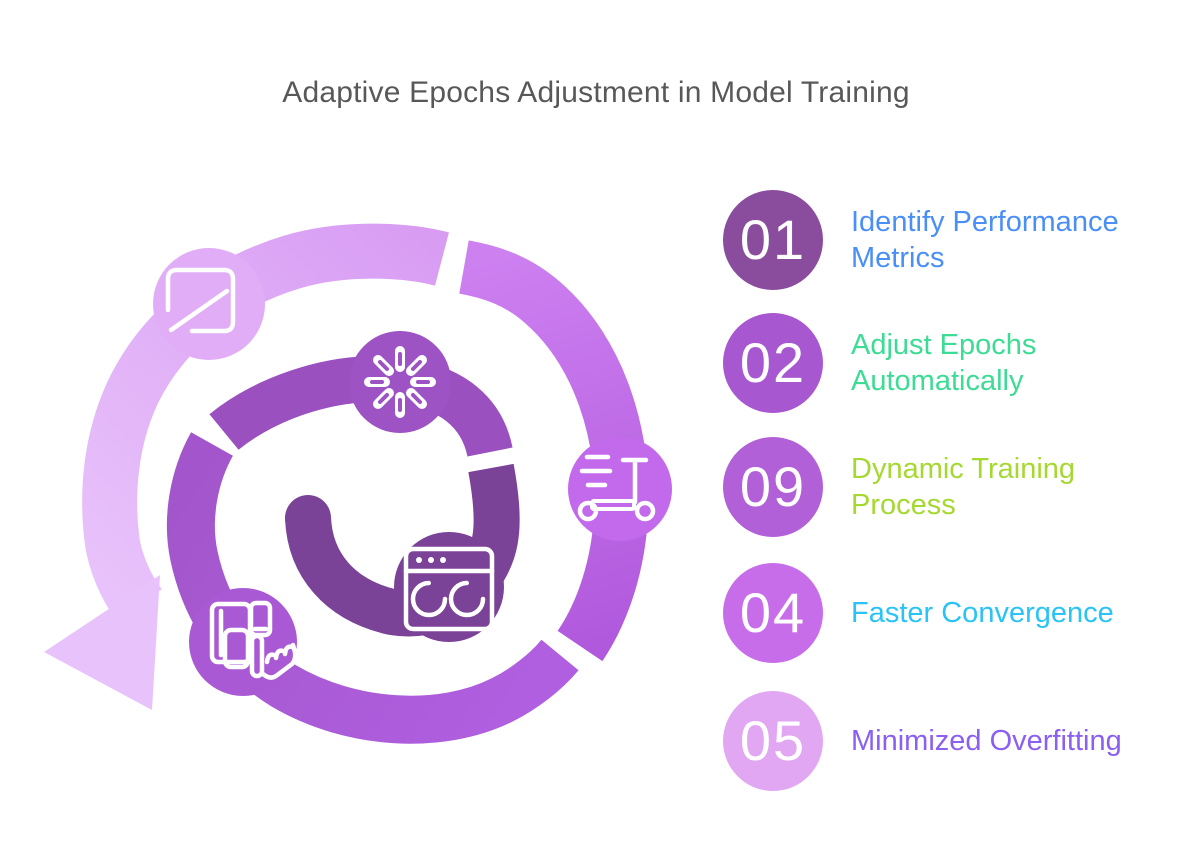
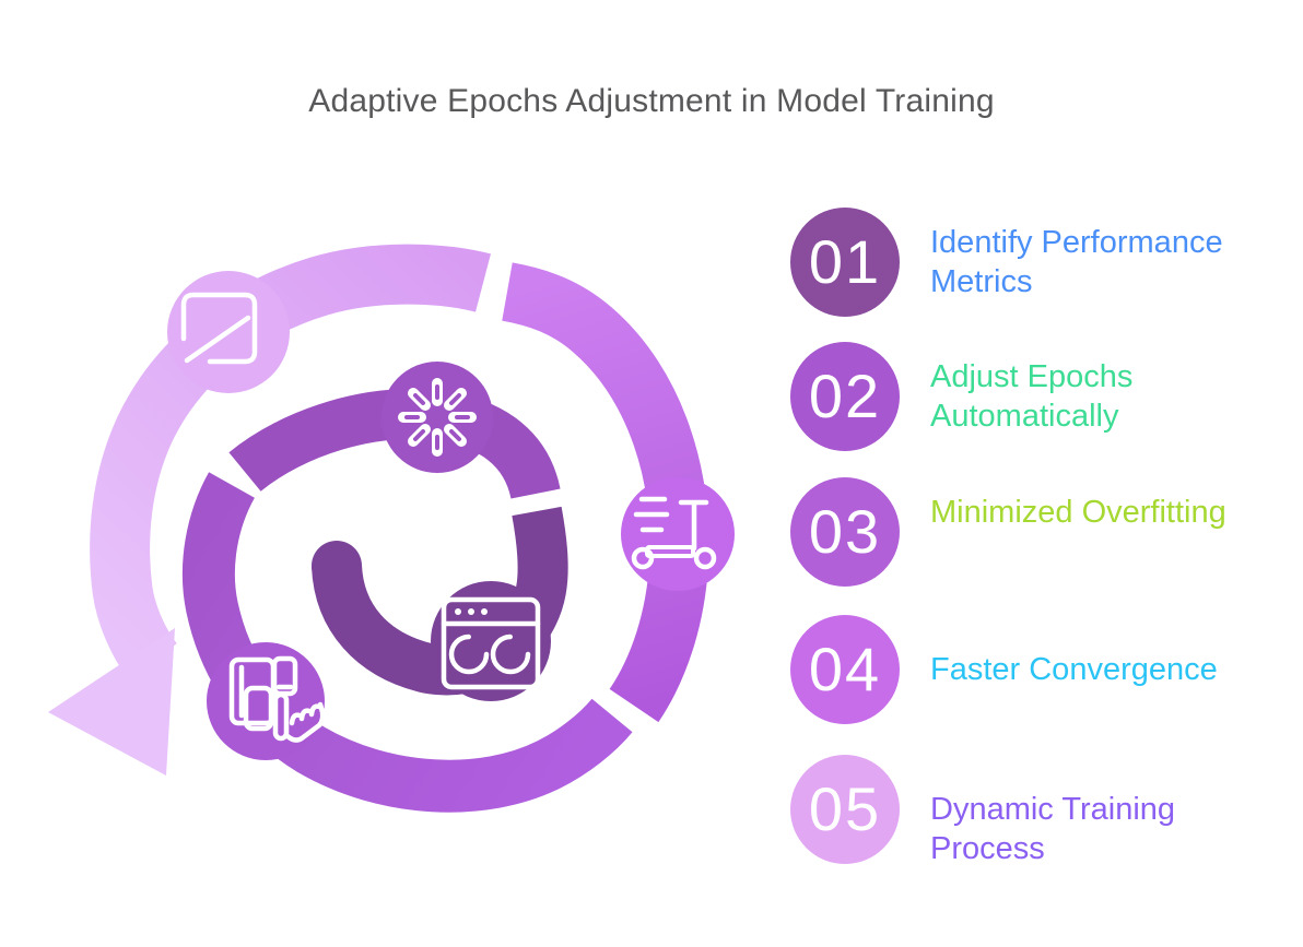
  Adaptive Epochs Adjustment in Model Training
  01
  Identify Performance Metrics
  02
  Adjust Epochs Automatically
- 09
+ 03
- Dynamic Training Process
+ Minimized Overfitting
  04
  Faster Convergence
  05
- Minimized Overfitting
+ Dynamic Training Process
